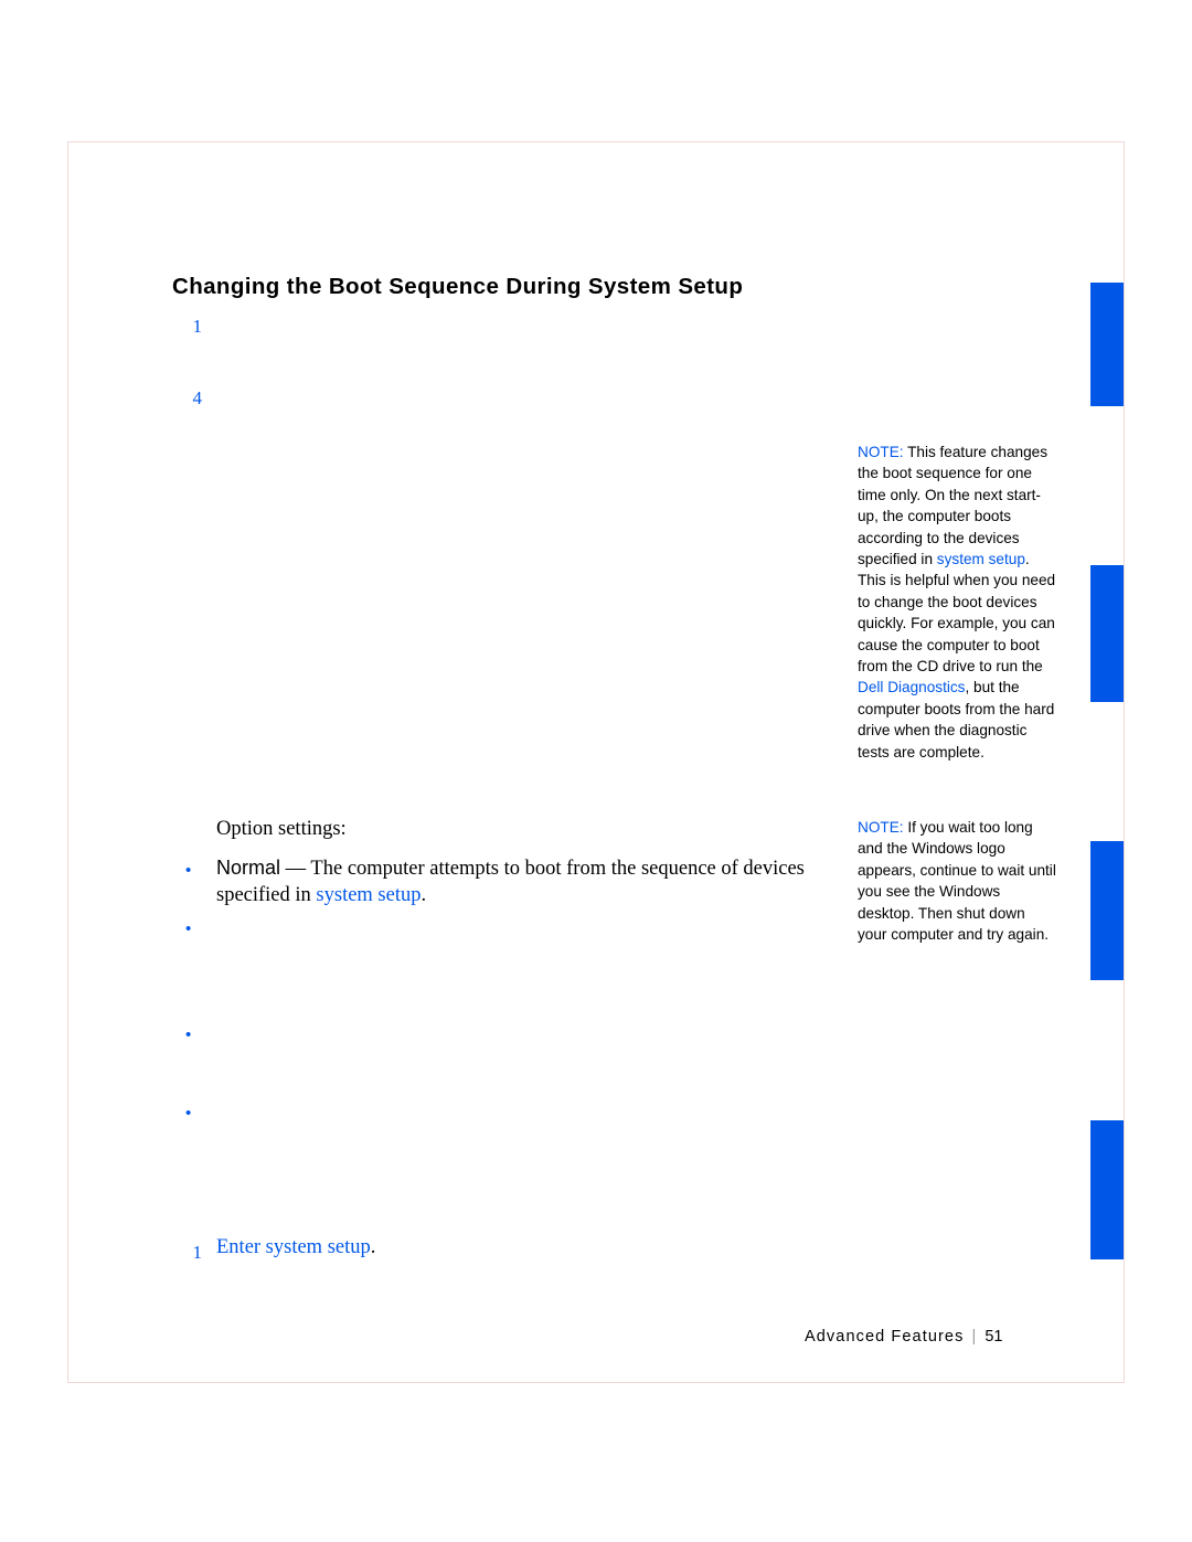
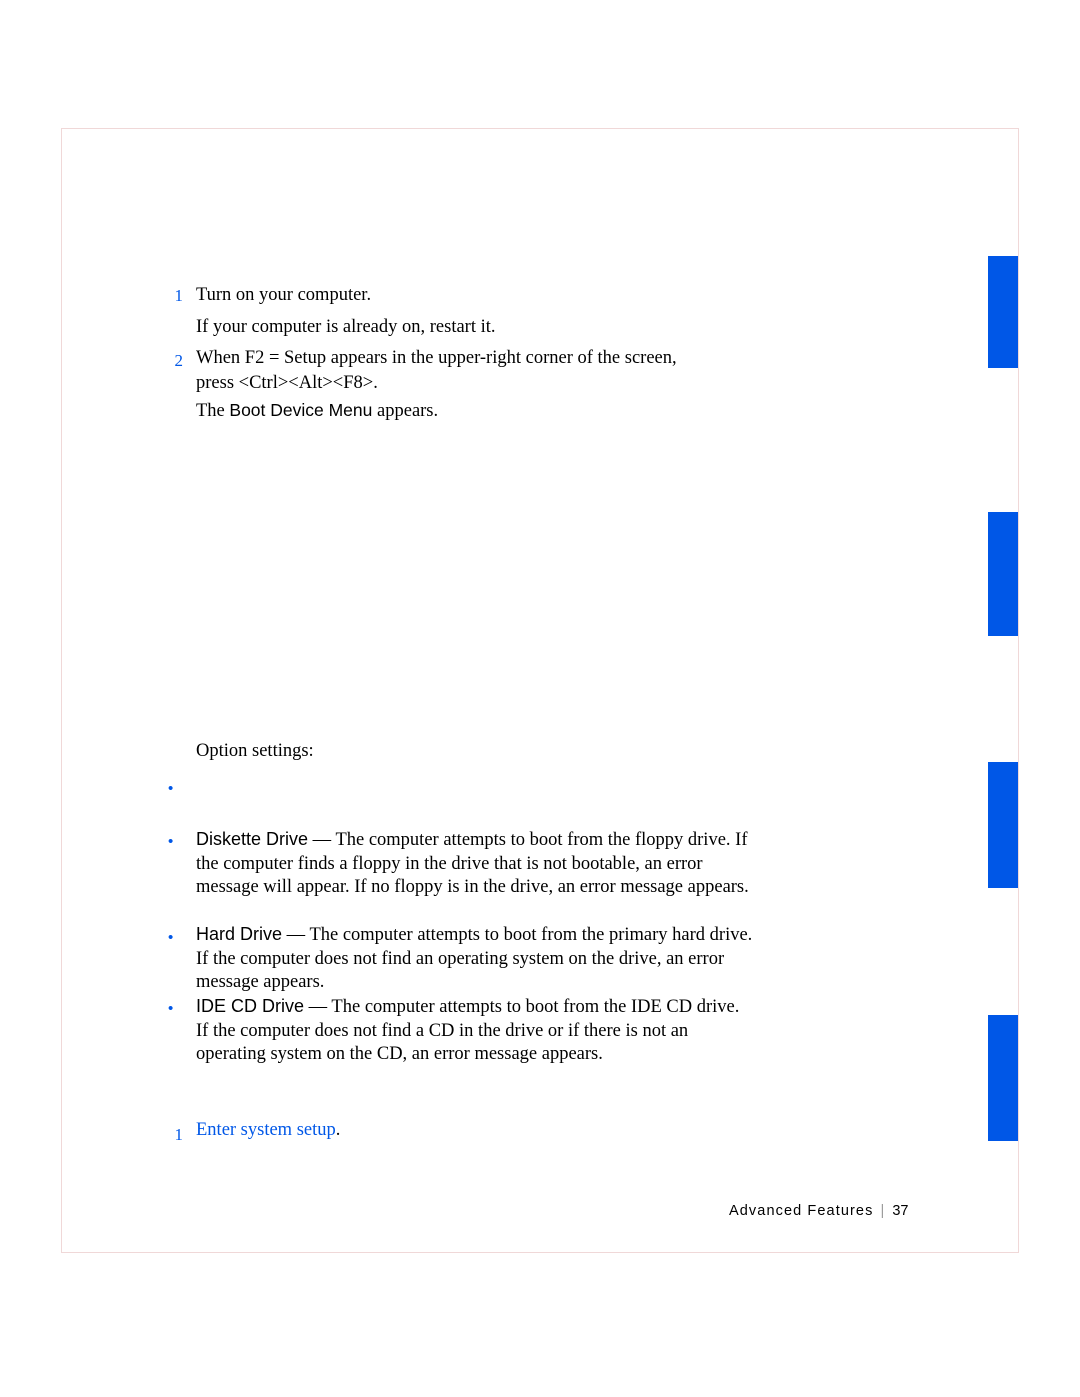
- Changing the Boot Sequence During System Setup
  1
+ Turn on your computer.
+ If your computer is already on, restart it.
- 4
+ 2
+ When F2 = Setup appears in the upper-right corner of the screen, press <Ctrl><Alt><F8>.
+ The Boot Device Menu appears.
  Option settings:
  •
- Normal — The computer attempts to boot from the sequence of devices specified in system setup.
  •
+ Diskette Drive — The computer attempts to boot from the floppy drive. If the computer finds a floppy in the drive that is not bootable, an error message will appear. If no floppy is in the drive, an error message appears.
  •
+ Hard Drive — The computer attempts to boot from the primary hard drive. If the computer does not find an operating system on the drive, an error message appears.
  •
+ IDE CD Drive — The computer attempts to boot from the IDE CD drive. If the computer does not find a CD in the drive or if there is not an operating system on the CD, an error message appears.
  1
  Enter system setup.
- NOTE: This feature changes the boot sequence for one time only. On the next start-up, the computer boots according to the devices specified in system setup. This is helpful when you need to change the boot devices quickly. For example, you can cause the computer to boot from the CD drive to run the Dell Diagnostics, but the computer boots from the hard drive when the diagnostic tests are complete.
- NOTE: If you wait too long and the Windows logo appears, continue to wait until you see the Windows desktop. Then shut down your computer and try again.
- Advanced Features | 51
+ Advanced Features | 37
